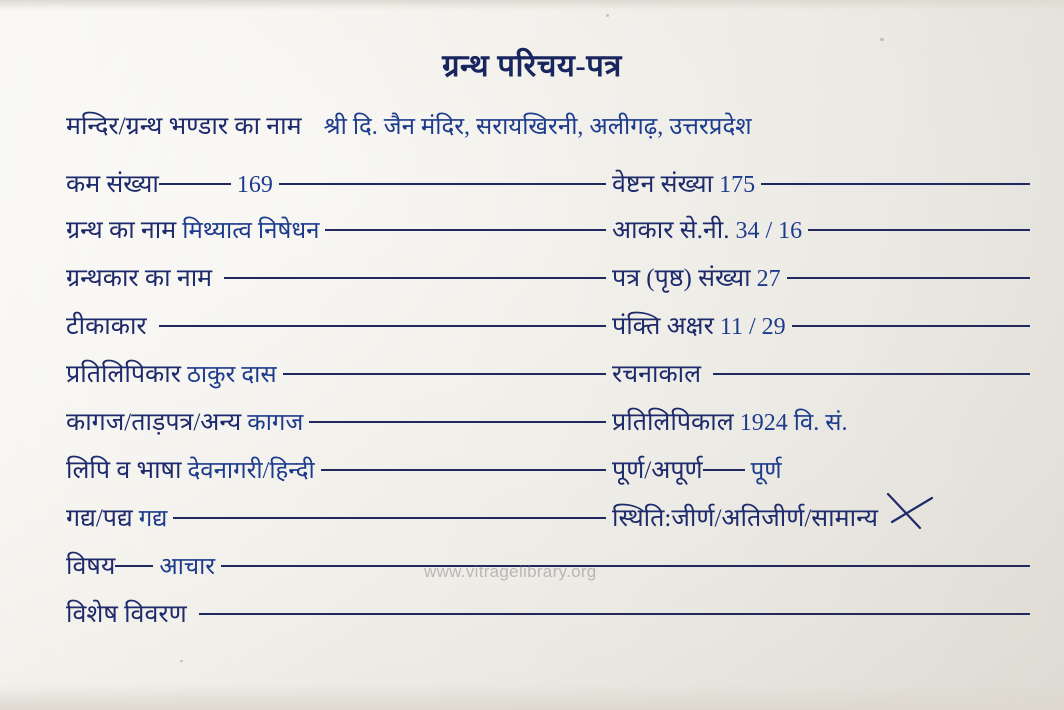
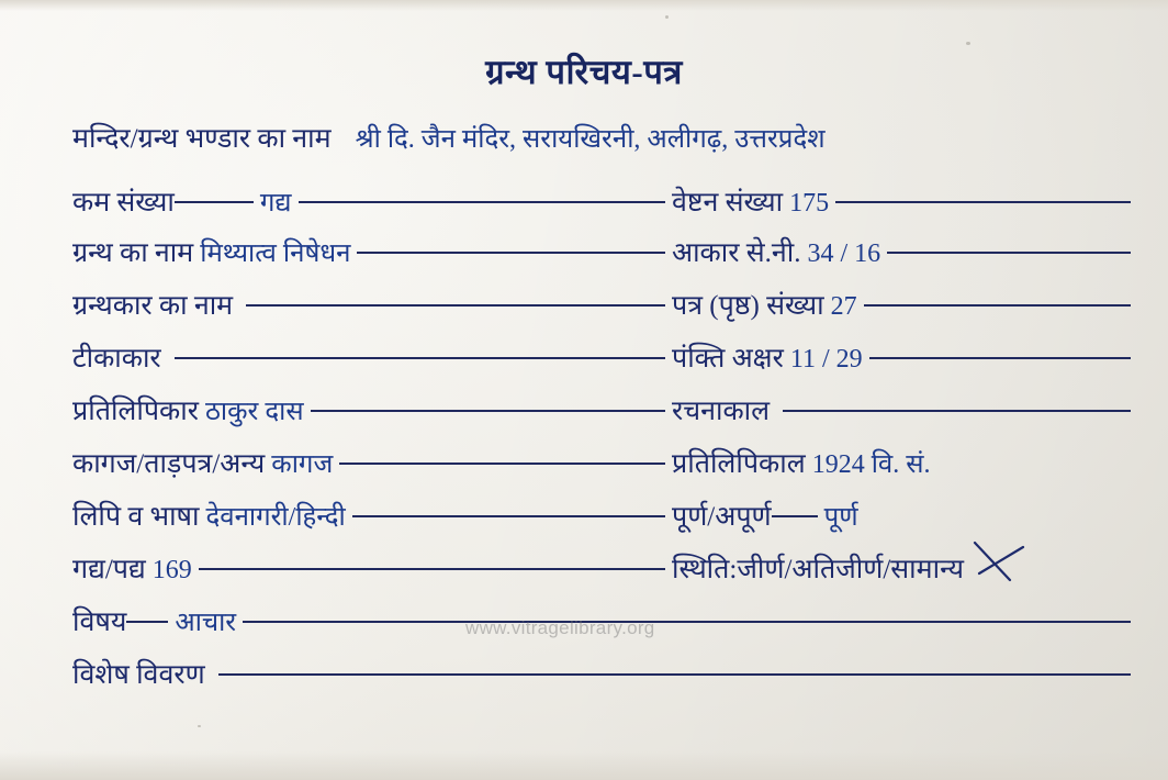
  ग्रन्थ परिचय-पत्र
  मन्दिर/ग्रन्थ भण्डार का नाम
  श्री दि. जैन मंदिर, सरायखिरनी, अलीगढ़, उत्तरप्रदेश
  कम संख्या
- 169
+ गद्य
  ग्रन्थ का नाम
  मिथ्यात्व निषेधन
  ग्रन्थकार का नाम
  टीकाकार
  प्रतिलिपिकार
  ठाकुर दास
  कागज/ताड़पत्र/अन्य
  कागज
  लिपि व भाषा
  देवनागरी/हिन्दी
  गद्य/पद्य
- गद्य
+ 169
  विषय
  आचार
  विशेष विवरण
  वेष्टन संख्या
  175
  आकार से.नी.
  34 / 16
  पत्र (पृष्ठ) संख्या
  27
  पंक्ति अक्षर
  11 / 29
  रचनाकाल
  प्रतिलिपिकाल
  1924 वि. सं.
  पूर्ण/अपूर्ण
  पूर्ण
  स्थिति:जीर्ण/अतिजीर्ण/सामान्य
  www.vitragelibrary.org
